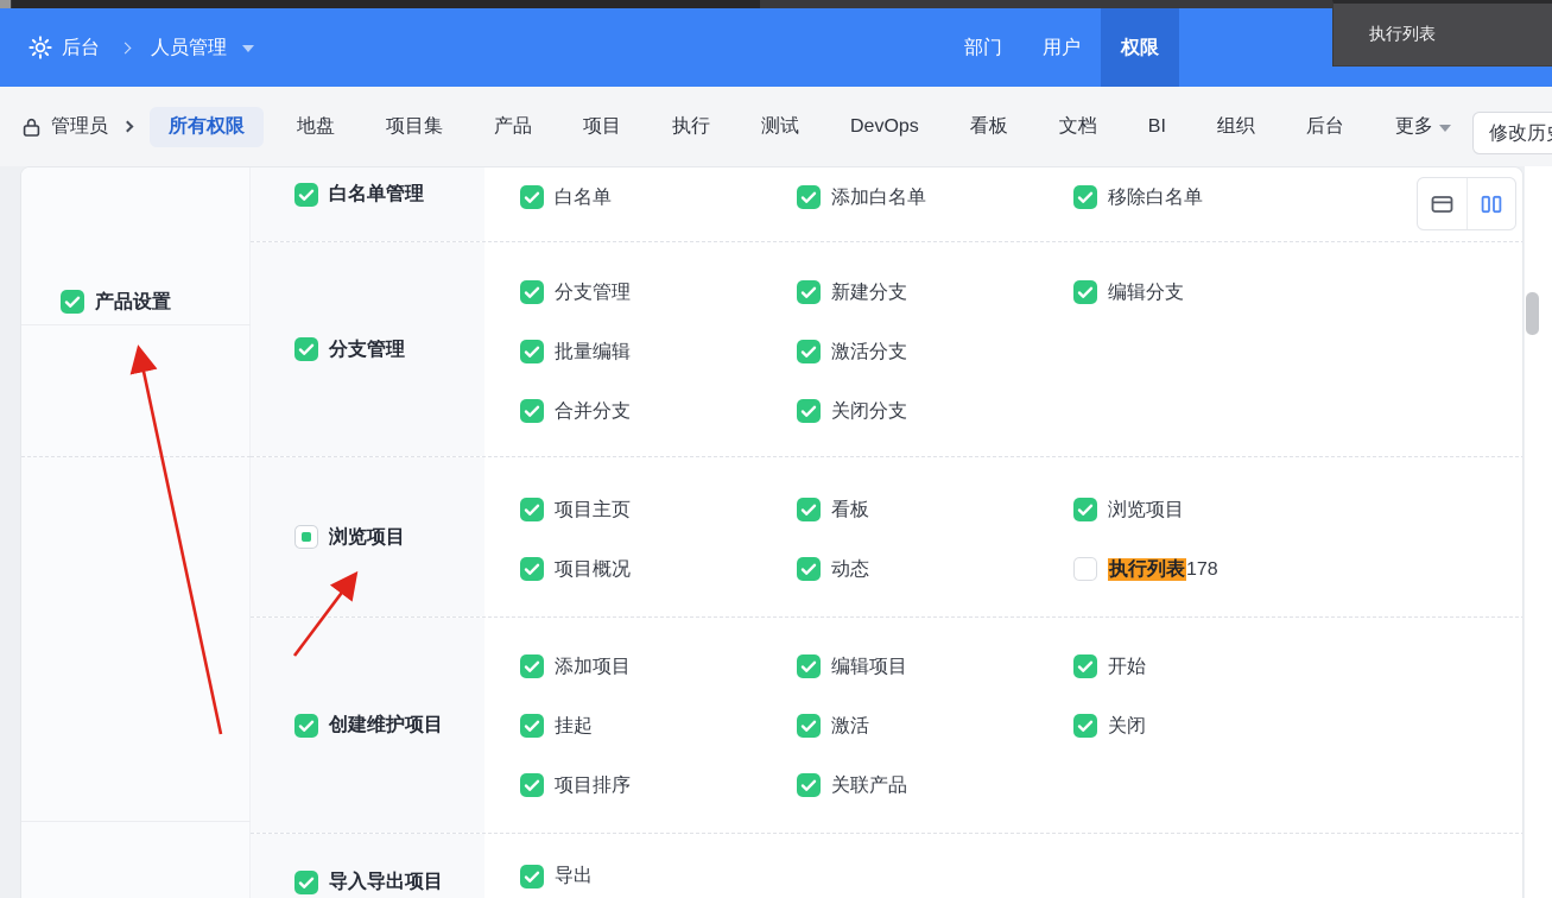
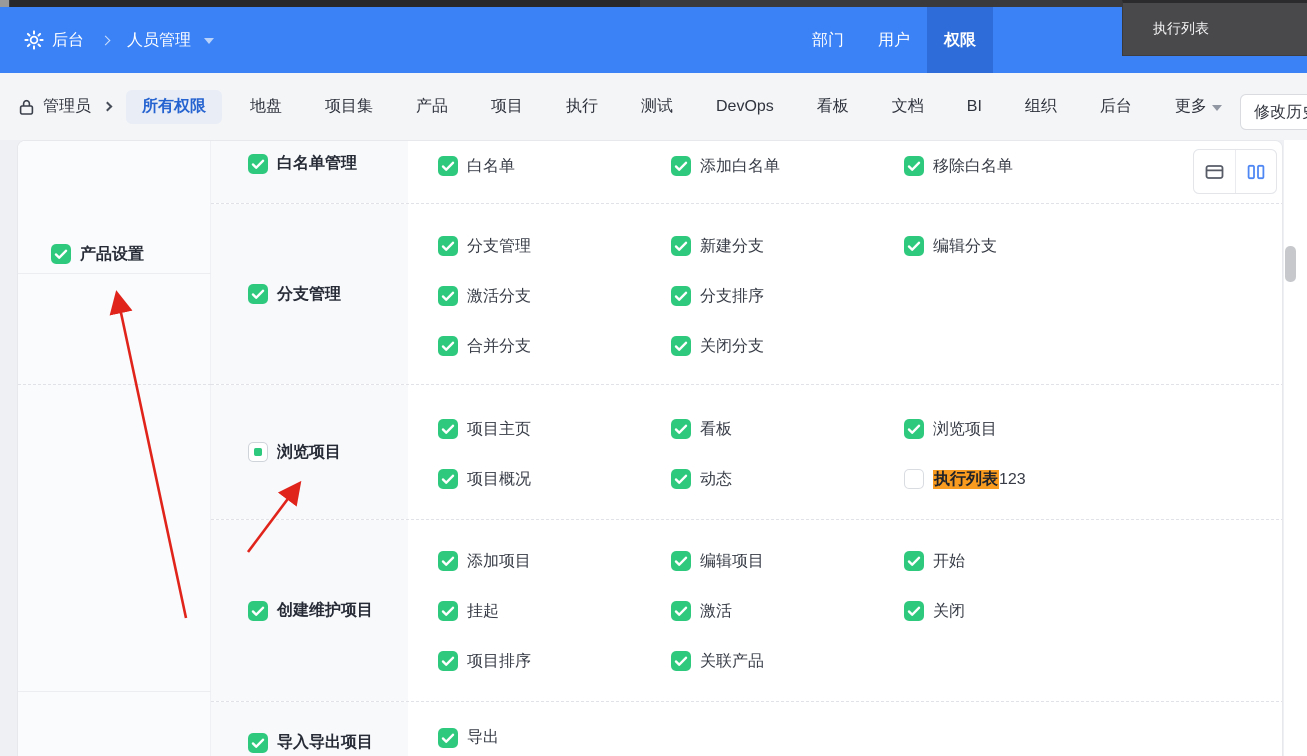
  后台
  人员管理
  部门
  用户
  权限
  管理员
  所有权限
  地盘
  项目集
  产品
  项目
  执行
  测试
  DevOps
  看板
  文档
  BI
  组织
  后台
  更多
  修改历
  产品设置
  白名单管理
  白名单
  添加白名单
  移除白名单
  分支管理
  分支管理
  新建分支
  编辑分支
- 批量编辑
  激活分支
+ 分支排序
  合并分支
  关闭分支
  浏览项目
  项目主页
  看板
  浏览项目
  项目概况
  动态
- 执行列表178
+ 执行列表123
  创建维护项目
  添加项目
  编辑项目
  开始
  挂起
  激活
  关闭
  项目排序
  关联产品
  导入导出项目
  导出
  执行列表
